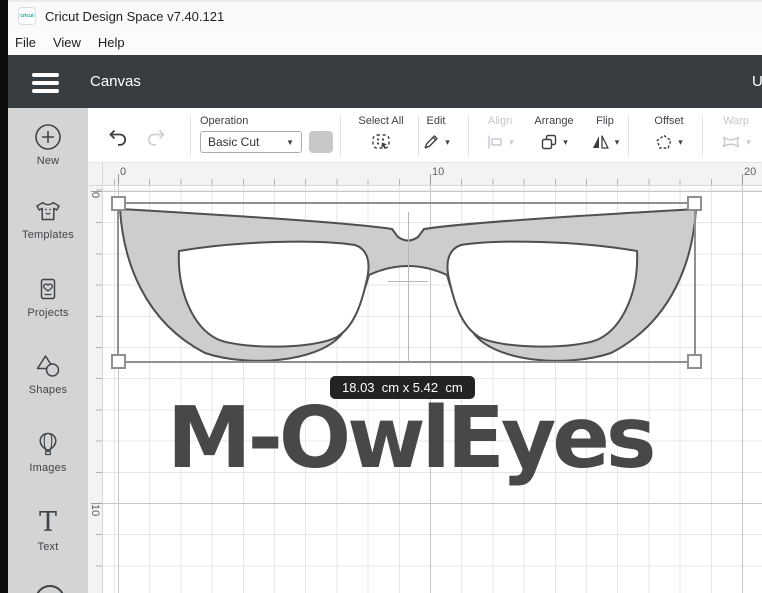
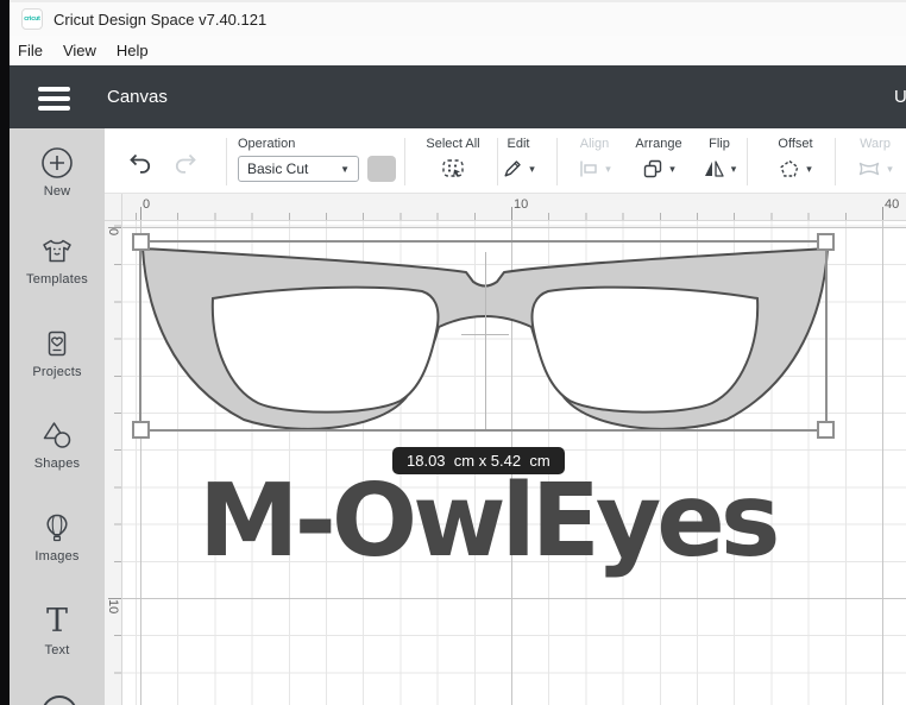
  Cricut Design Space v7.40.121
  File
  View
  Help
  Canvas
  U
  New
  Templates
  Projects
  Shapes
  Images
  T
  Text
  Operation
  Basic Cut
  ▼
  Select All
  Edit
  ▾
  Align
  ▾
  Arrange
  ▾
  Flip
  ▾
  Offset
  ▾
  Warp
  ▾
  0
  10
- 20
+ 40
  18.03 cm x 5.42 cm
  M-OwlEyes
